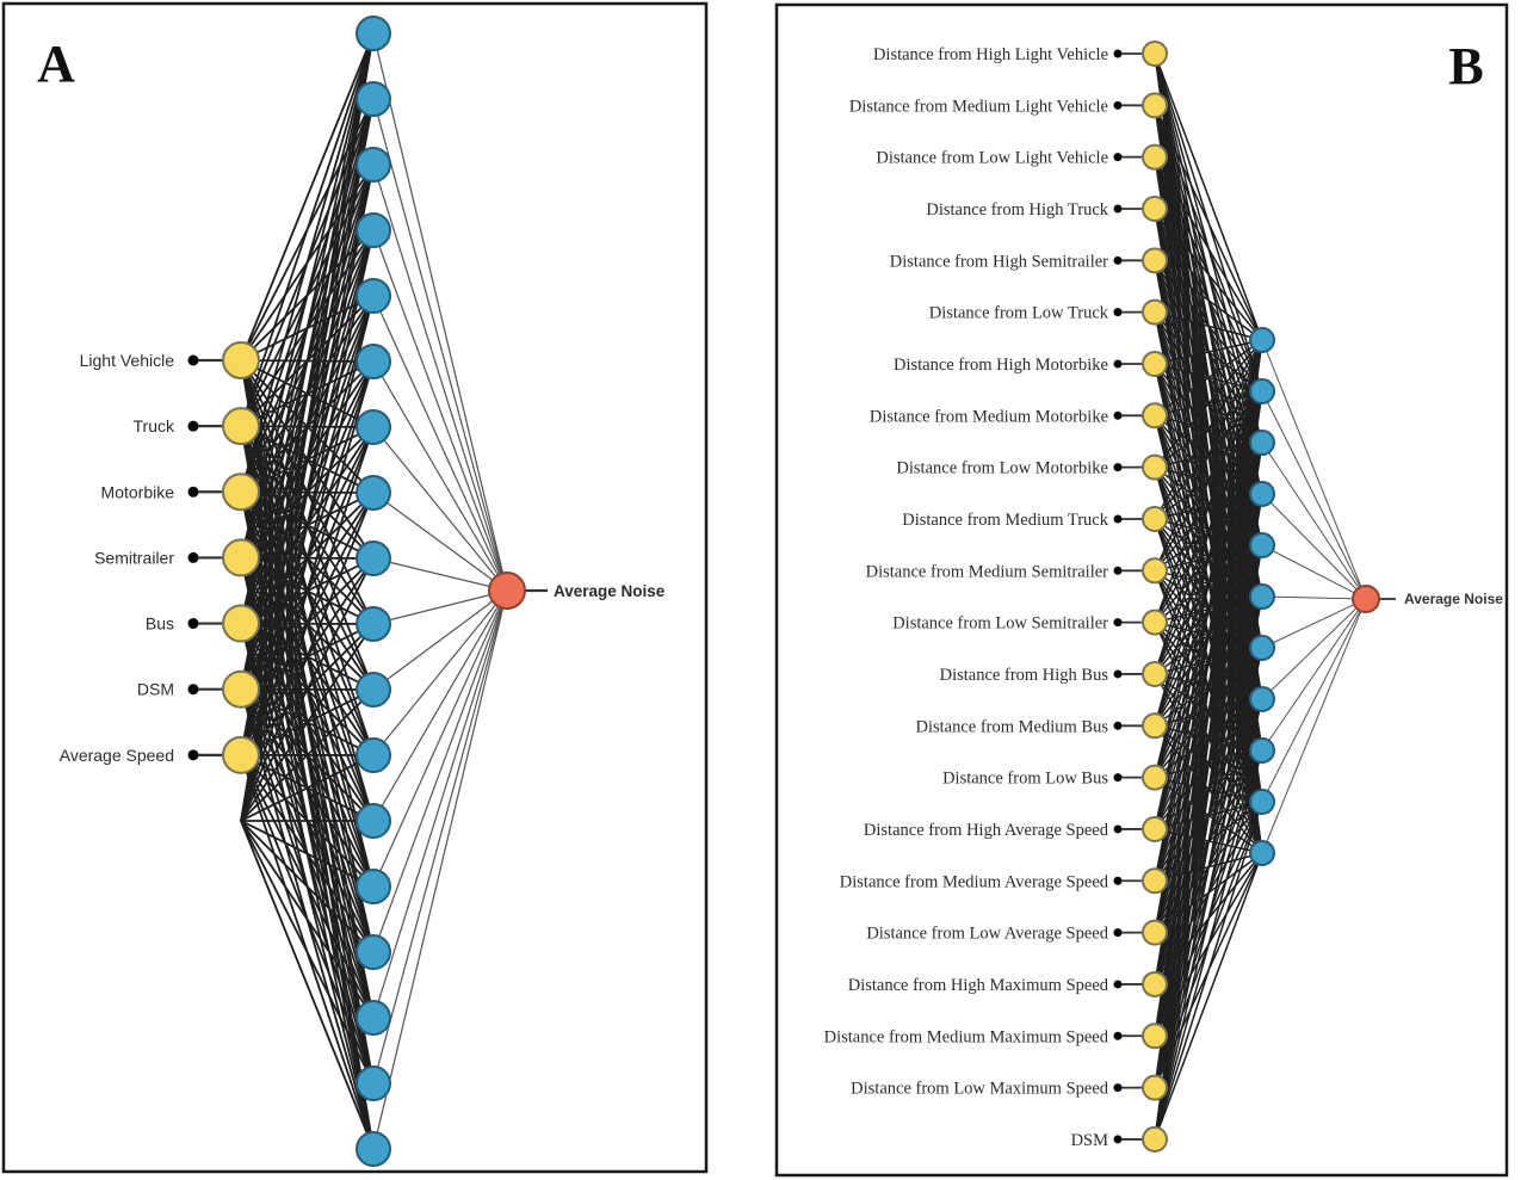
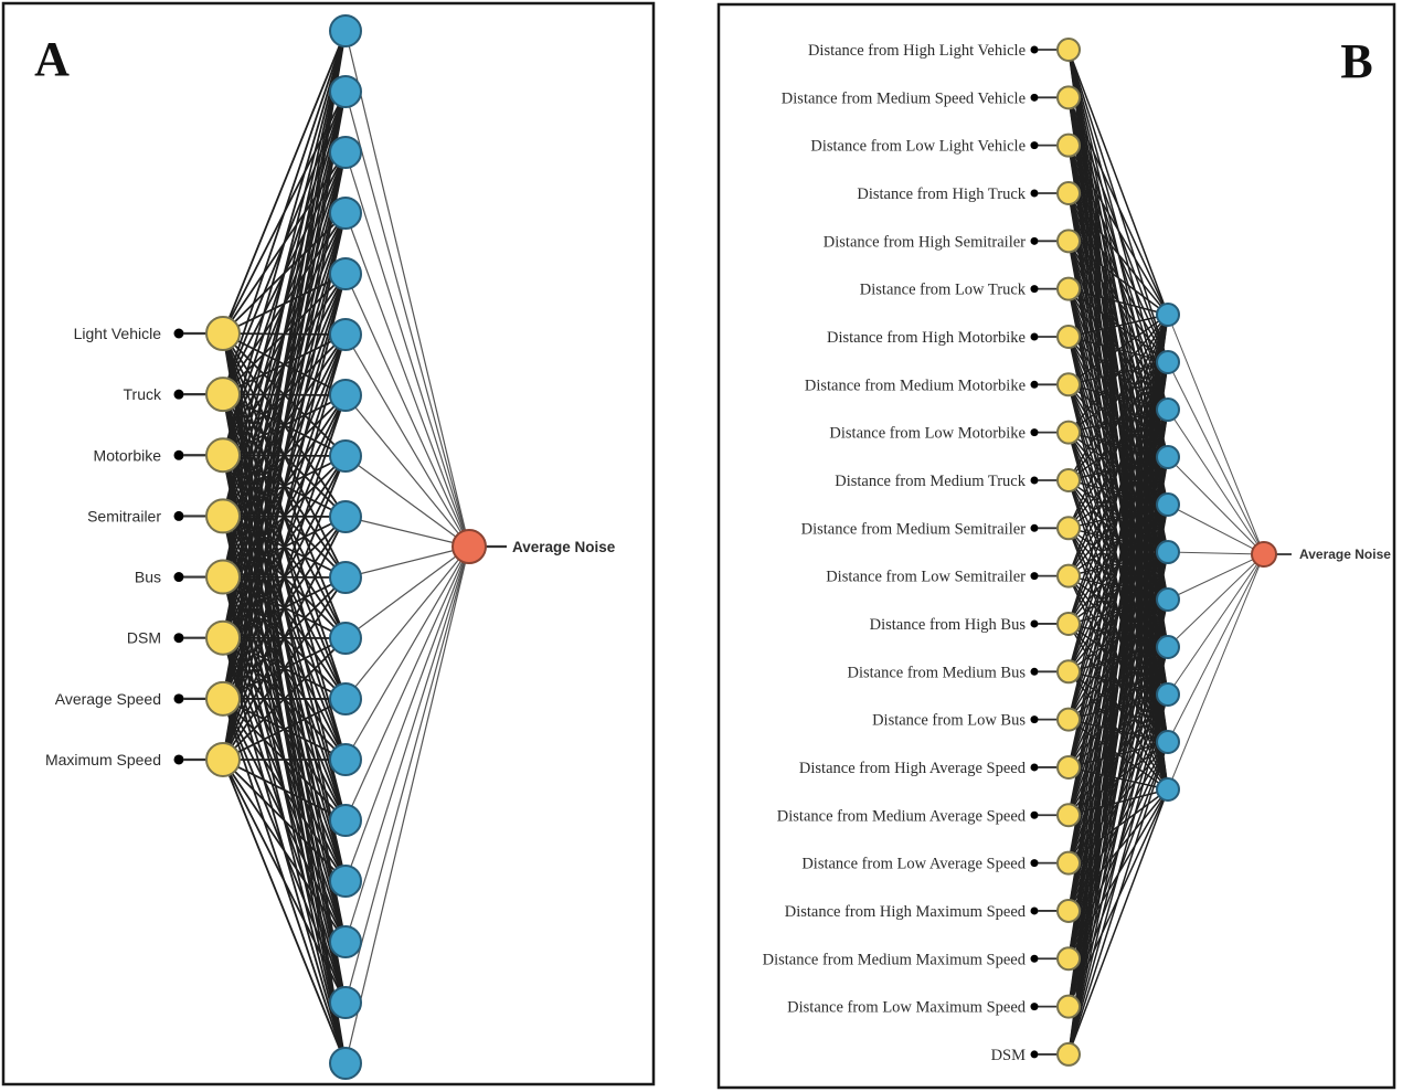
  Light Vehicle
  Truck
  Motorbike
  Semitrailer
  Bus
  DSM
  Average Speed
+ Maximum Speed
  Distance from High Light Vehicle
- Distance from Medium Light Vehicle
+ Distance from Medium Speed Vehicle
  Distance from Low Light Vehicle
  Distance from High Truck
  Distance from High Semitrailer
  Distance from Low Truck
  Distance from High Motorbike
  Distance from Medium Motorbike
  Distance from Low Motorbike
  Distance from Medium Truck
  Distance from Medium Semitrailer
  Distance from Low Semitrailer
  Distance from High Bus
  Distance from Medium Bus
  Distance from Low Bus
  Distance from High Average Speed
  Distance from Medium Average Speed
  Distance from Low Average Speed
  Distance from High Maximum Speed
  Distance from Medium Maximum Speed
  Distance from Low Maximum Speed
  DSM
  A
  B
  Average Noise
  Average Noise
